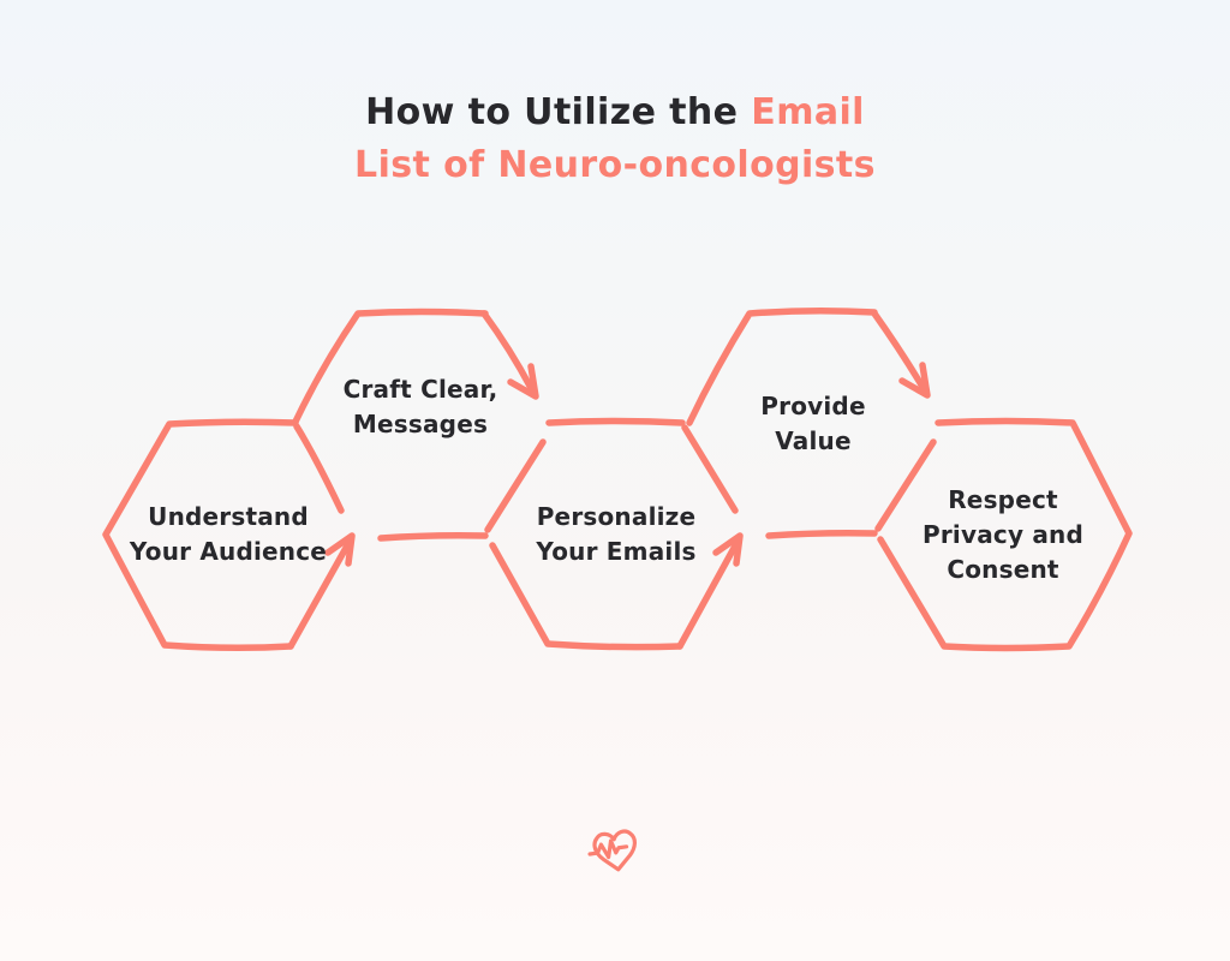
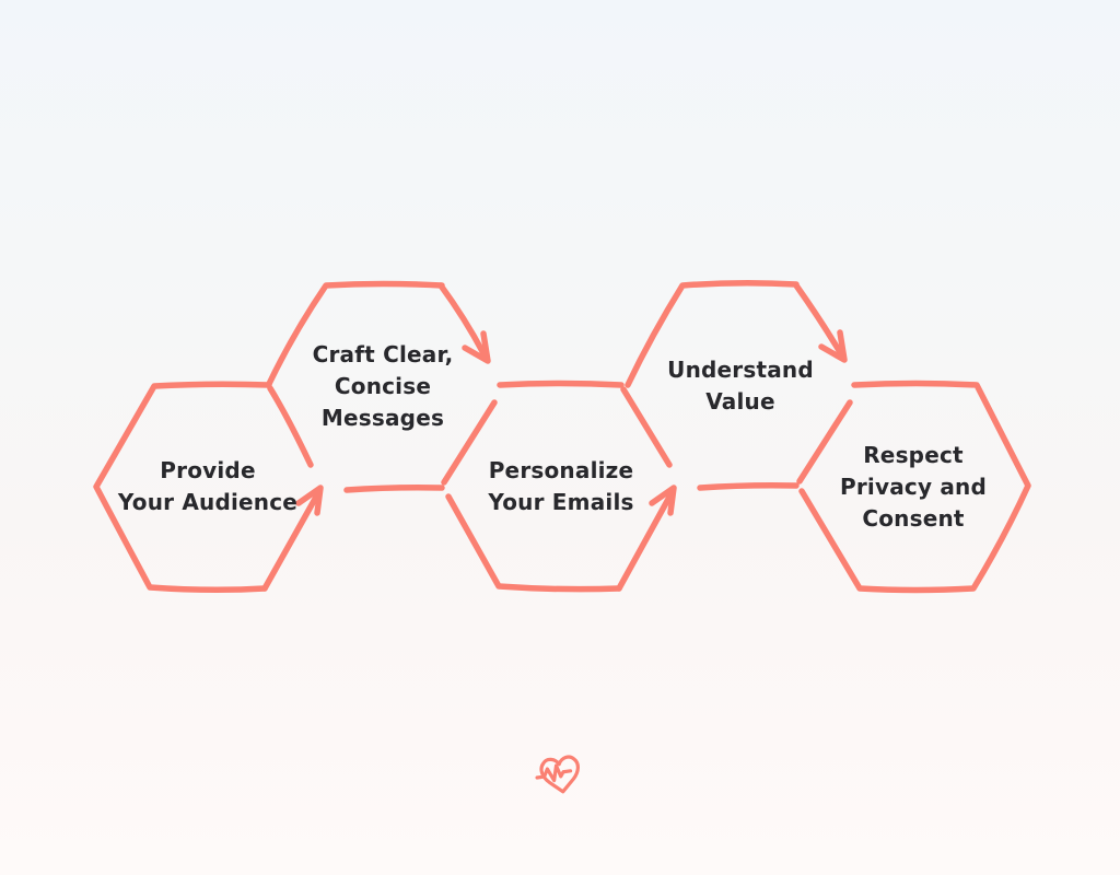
- How to Utilize the Email
- List of Neuro-oncologists
- Understand
+ Provide
  Your Audience
  Craft Clear,
+ Concise
  Messages
  Personalize
  Your Emails
- Provide
+ Understand
  Value
  Respect
  Privacy and
  Consent
